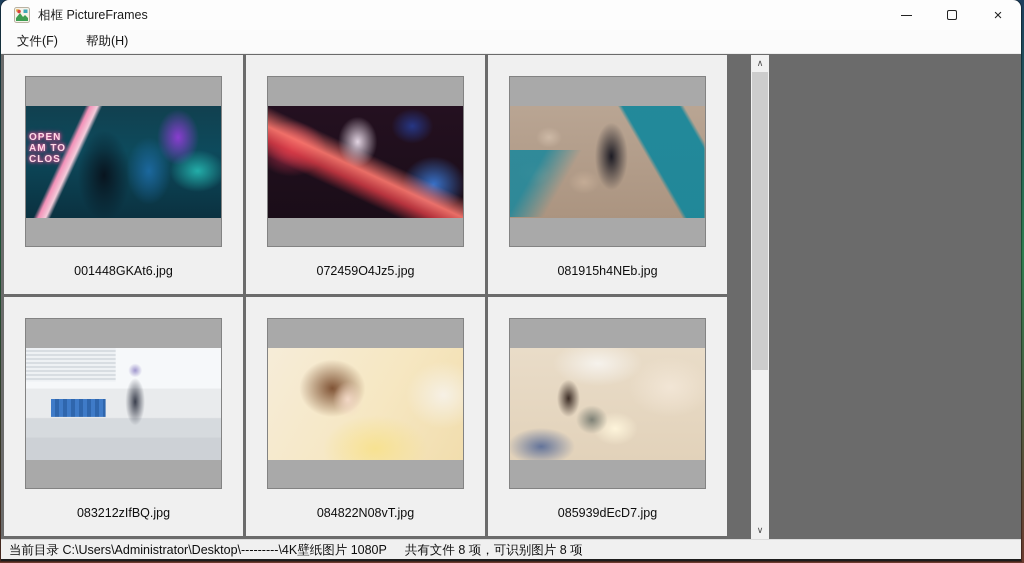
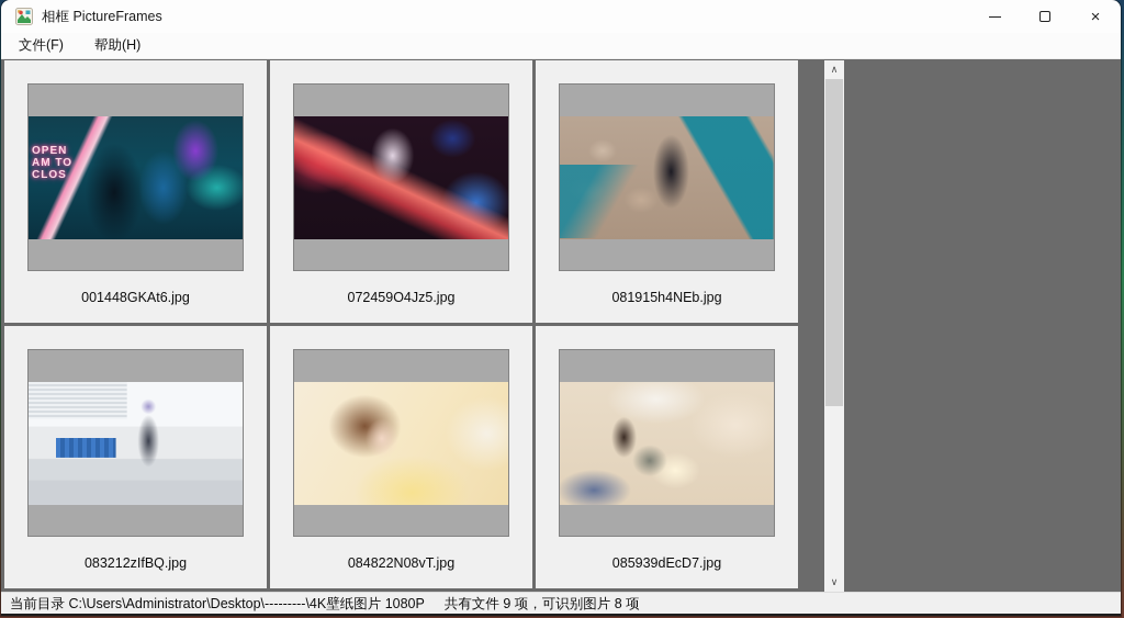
  相框 PictureFrames
  ×
  文件(F)
  帮助(H)
  OPEN
  AM TO
  CLOS
  001448GKAt6.jpg
  072459O4Jz5.jpg
  081915h4NEb.jpg
  083212zIfBQ.jpg
  084822N08vT.jpg
  085939dEcD7.jpg
  ∧
  ∨
  当前目录 C:\Users\Administrator\Desktop\---------\4K壁纸图片 1080P
- 共有文件 8 项，可识别图片 8 项
+ 共有文件 9 项，可识别图片 8 项
